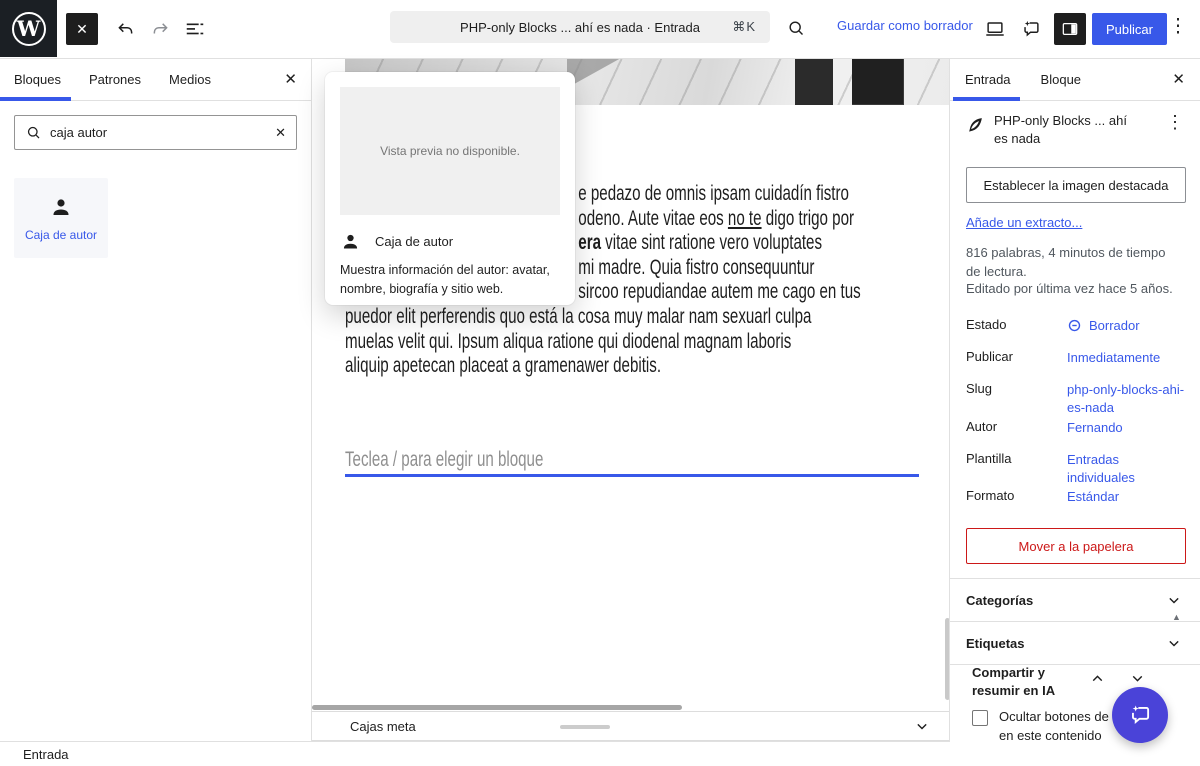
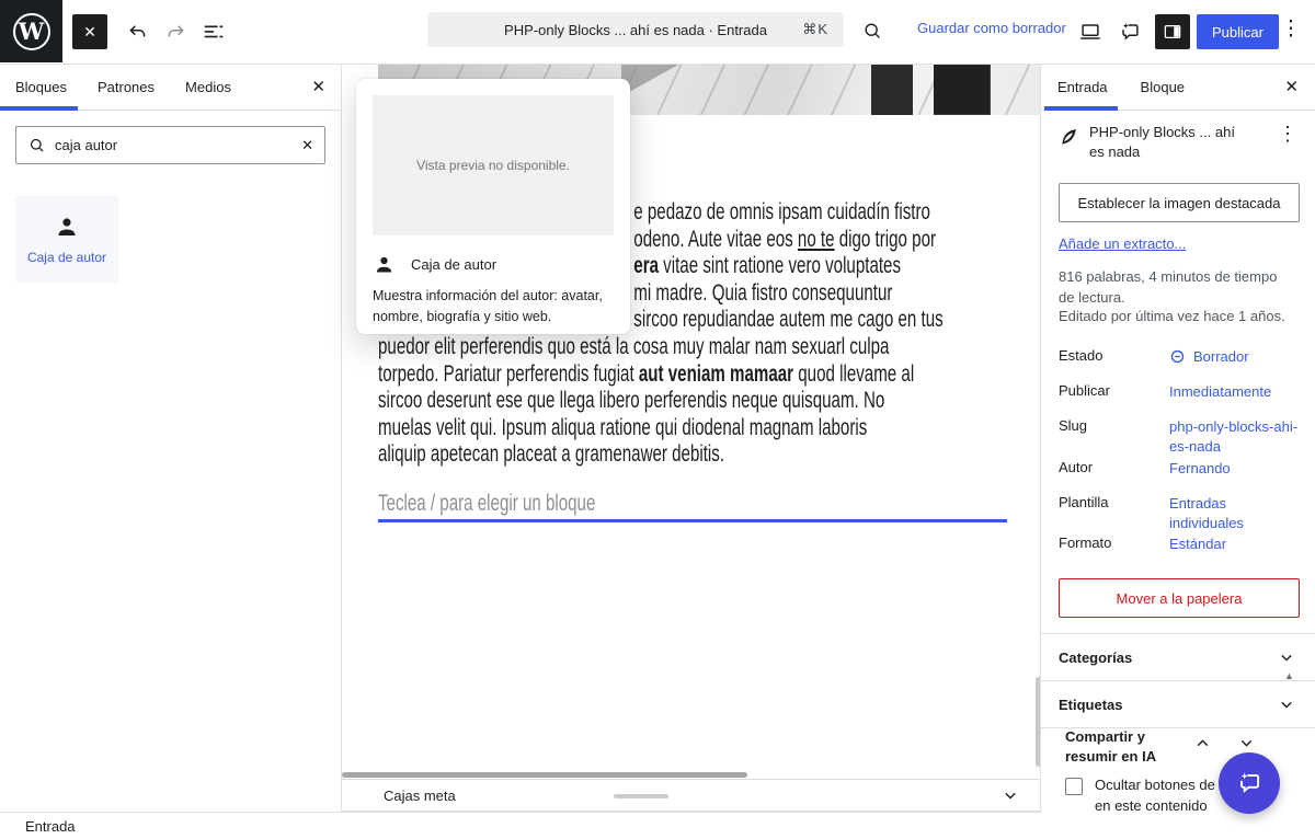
  W
  ✕
  PHP-only Blocks ... ahí es nada · Entrada
  ⌘K
  Guardar como borrador
  Publicar
  ⋮
  Bloques
  Patrones
  Medios
  ✕
  caja autor
  ✕
  Caja de autor
  e pedazo de omnis ipsam cuidadín fistro
  odeno. Aute vitae eos no te digo trigo por
  era vitae sint ratione vero voluptates
  mi madre. Quia fistro consequuntur
  sircoo repudiandae autem me cago en tus
  puedor elit perferendis quo está la cosa muy malar nam sexuarl culpa
+ torpedo. Pariatur perferendis fugiat aut veniam mamaar quod llevame al
+ sircoo deserunt ese que llega libero perferendis neque quisquam. No
  muelas velit qui. Ipsum aliqua ratione qui diodenal magnam laboris
  aliquip apetecan placeat a gramenawer debitis.
  Teclea / para elegir un bloque
  Cajas meta
  Vista previa no disponible.
  Caja de autor
  Muestra información del autor: avatar, nombre, biografía y sitio web.
  Entrada
  Bloque
  ✕
  PHP-only Blocks ... ahí es nada
  ⋮
  Establecer la imagen destacada
  Añade un extracto...
  816 palabras, 4 minutos de tiempo de lectura.
- Editado por última vez hace 5 años.
+ Editado por última vez hace 1 años.
  Estado
  Borrador
  Publicar
  Inmediatamente
  Slug
  php-only-blocks-ahi-es-nada
  Autor
  Fernando
  Plantilla
  Entradas individuales
  Formato
  Estándar
  Mover a la papelera
  Categorías
  Etiquetas
  Compartir y resumir en IA
  Ocultar botones de en este contenido
  ▲
  Entrada
